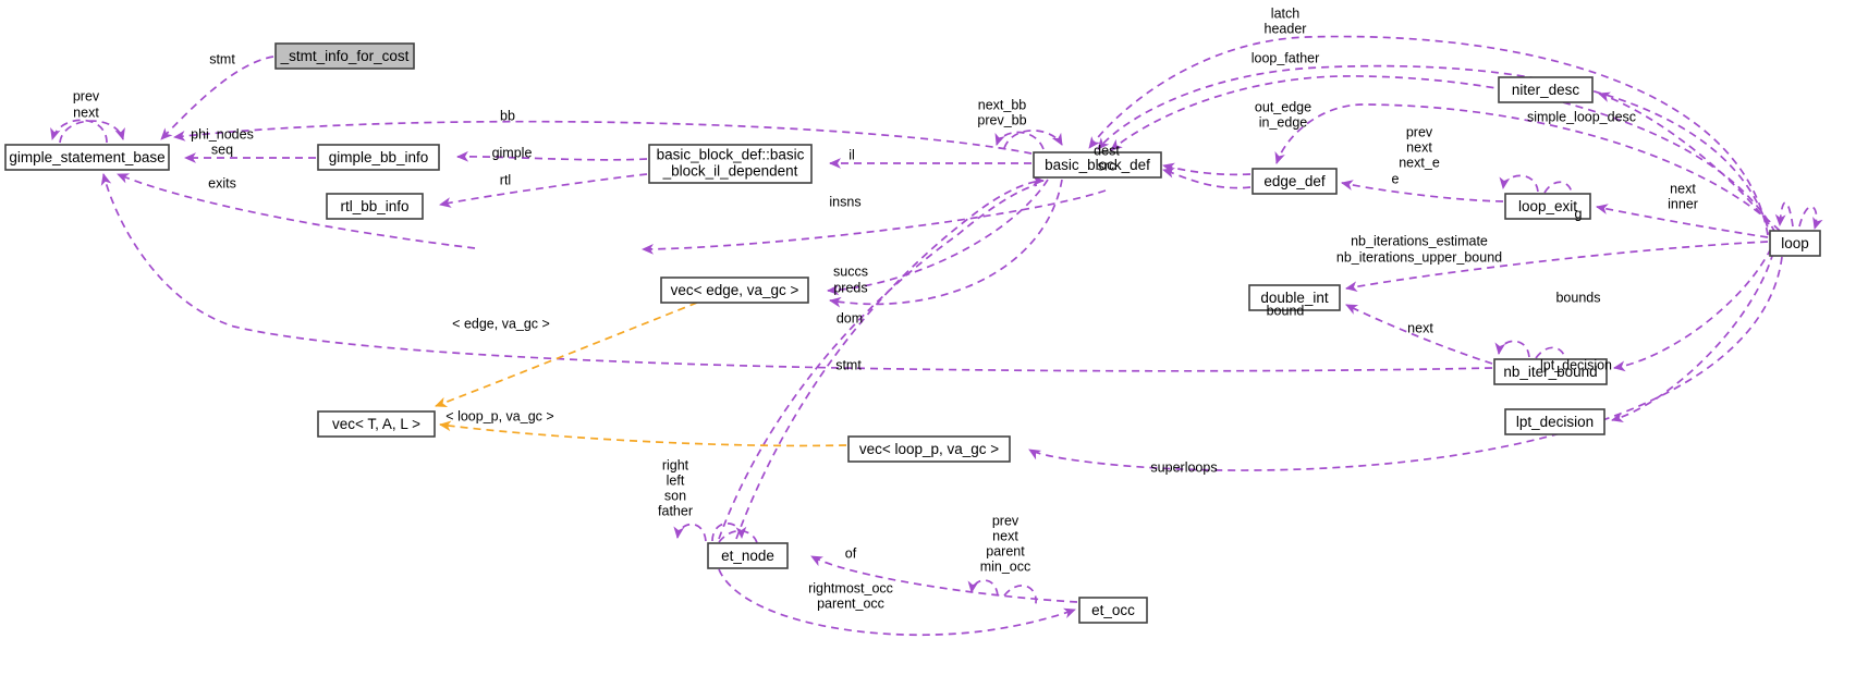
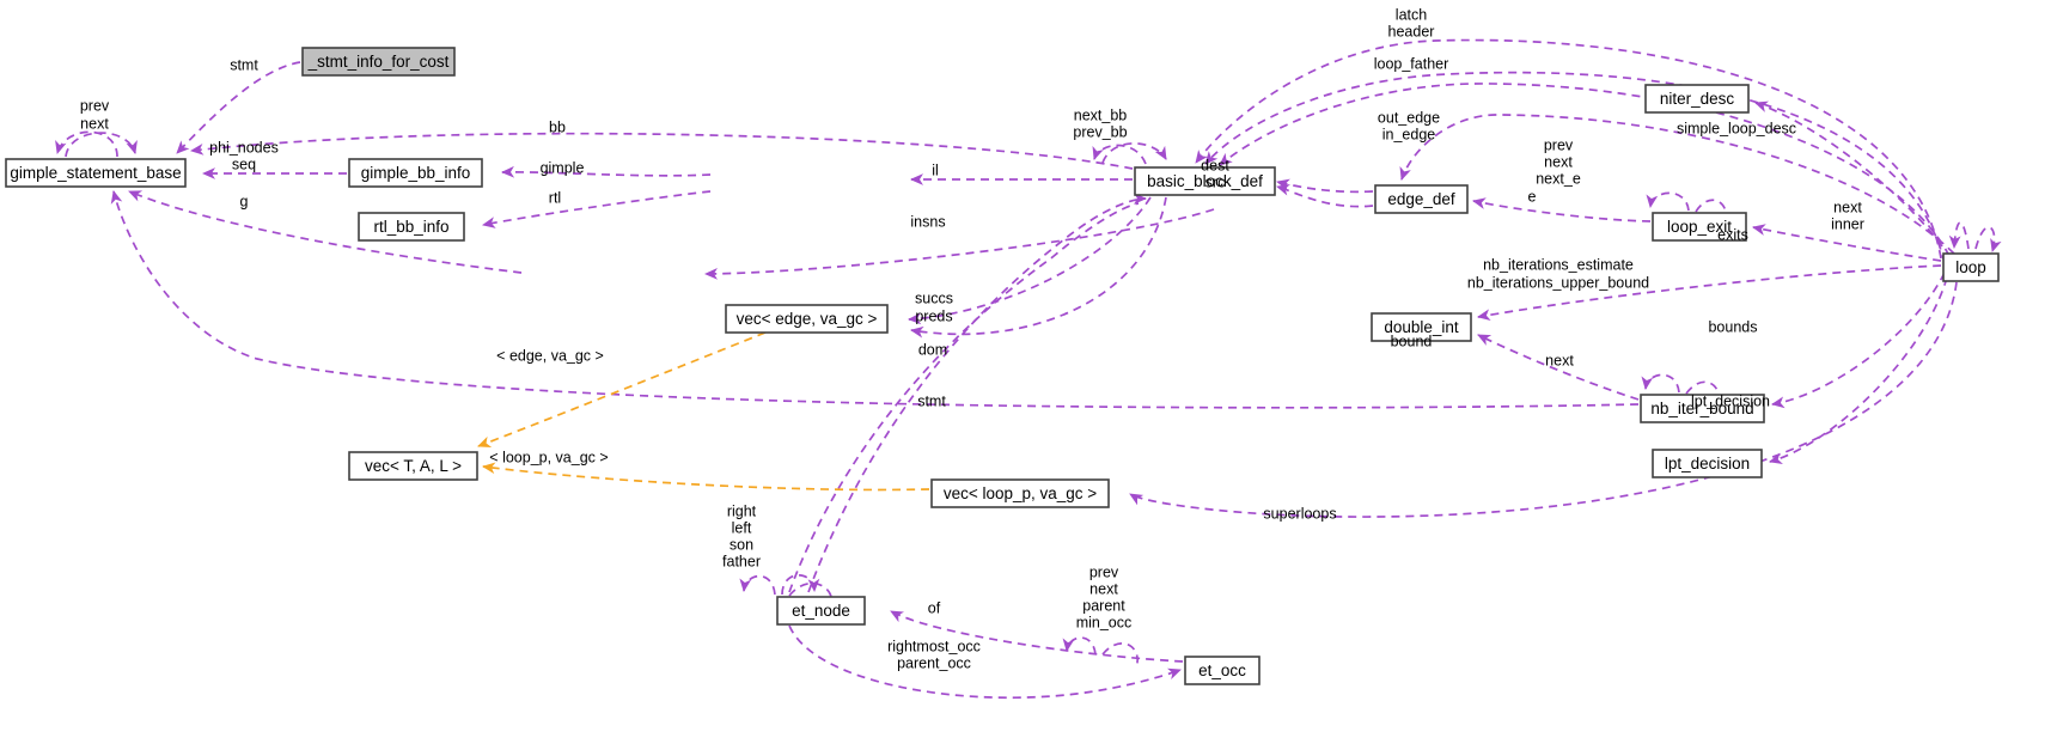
  _stmt_info_for_cost
  gimple_statement_base
  gimple_bb_info
  rtl_bb_info
- basic_block_def::basic
- _block_il_dependent
  vec< edge, va_gc >
  basic_block_def
  edge_def
  niter_desc
  loop_exit
  loop
  double_int
  nb_iter_bound
  lpt_decision
  vec< T, A, L >
  vec< loop_p, va_gc >
  et_node
  et_occ
  stmt
  prev
  next
  phi_nodes
  seq
- exits
+ g
  bb
  gimple
  rtl
  il
  insns
  succs
  preds
  dom
  next_bb
  prev_bb
  dest
  src
  latch
  header
  loop_father
  out_edge
  in_edge
  prev
  next
  next_e
  e
  simple_loop_desc
  next
  inner
- g
+ exits
  nb_iterations_estimate
  nb_iterations_upper_bound
  bound
  bounds
  next
  lpt_decision
  stmt
  < edge, va_gc >
  < loop_p, va_gc >
  superloops
  right
  left
  son
  father
  of
  rightmost_occ
  parent_occ
  prev
  next
  parent
  min_occ
